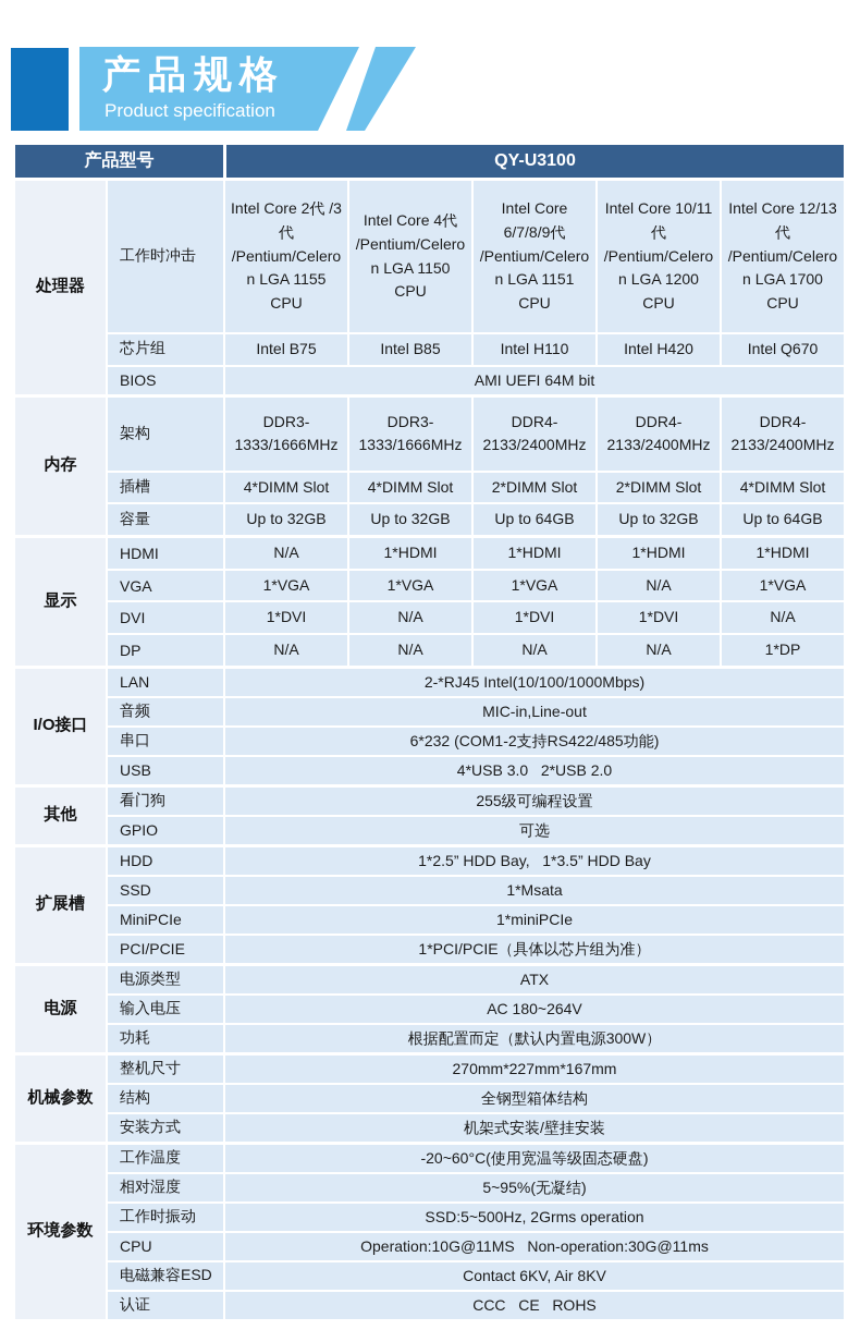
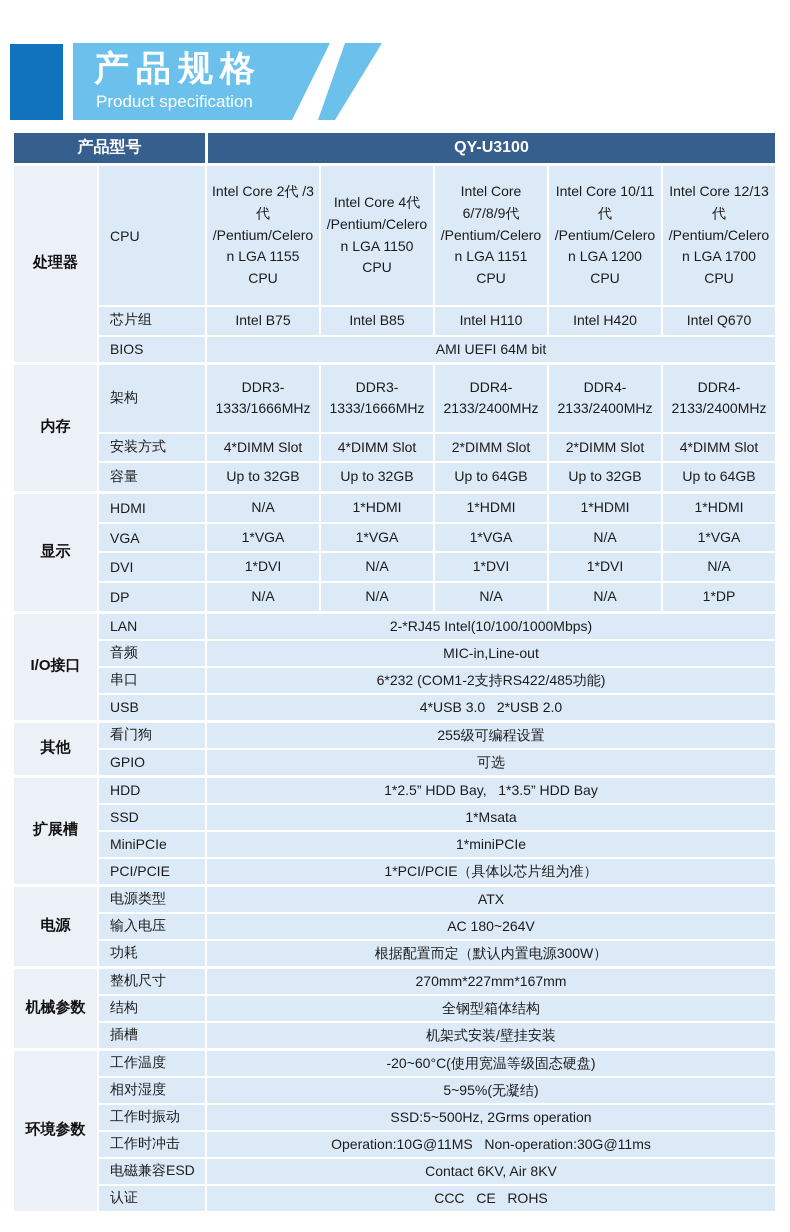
  产品规格
  Product specification
  产品型号
  QY-U3100
  处理器
- 工作时冲击
+ CPU
  Intel Core 2代 /3代 /Pentium/Celeron LGA 1155 CPU
  Intel Core 4代 /Pentium/Celeron LGA 1150 CPU
  Intel Core 6/7/8/9代 /Pentium/Celeron LGA 1151 CPU
  Intel Core 10/11代 /Pentium/Celeron LGA 1200 CPU
  Intel Core 12/13代 /Pentium/Celeron LGA 1700 CPU
  芯片组
  Intel B75
  Intel B85
  Intel H110
  Intel H420
  Intel Q670
  BIOS
  AMI UEFI 64M bit
  内存
  架构
  DDR3-1333/1666MHz
  DDR3-1333/1666MHz
  DDR4-2133/2400MHz
  DDR4-2133/2400MHz
  DDR4-2133/2400MHz
- 插槽
+ 安装方式
  4*DIMM Slot
  4*DIMM Slot
  2*DIMM Slot
  2*DIMM Slot
  4*DIMM Slot
  容量
  Up to 32GB
  Up to 32GB
  Up to 64GB
  Up to 32GB
  Up to 64GB
  显示
  HDMI
  N/A
  1*HDMI
  1*HDMI
  1*HDMI
  1*HDMI
  VGA
  1*VGA
  1*VGA
  1*VGA
  N/A
  1*VGA
  DVI
  1*DVI
  N/A
  1*DVI
  1*DVI
  N/A
  DP
  N/A
  N/A
  N/A
  N/A
  1*DP
  I/O接口
  LAN
  2-*RJ45 Intel(10/100/1000Mbps)
  音频
  MIC-in,Line-out
  串口
  6*232 (COM1-2支持RS422/485功能)
  USB
  4*USB 3.0 2*USB 2.0
  其他
  看门狗
  255级可编程设置
  GPIO
  可选
  扩展槽
  HDD
  1*2.5” HDD Bay, 1*3.5” HDD Bay
  SSD
  1*Msata
  MiniPCIe
  1*miniPCIe
  PCI/PCIE
  1*PCI/PCIE（具体以芯片组为准）
  电源
  电源类型
  ATX
  输入电压
  AC 180~264V
  功耗
  根据配置而定（默认内置电源300W）
  机械参数
  整机尺寸
  270mm*227mm*167mm
  结构
  全钢型箱体结构
- 安装方式
+ 插槽
  机架式安装/壁挂安装
  环境参数
  工作温度
  -20~60°C(使用宽温等级固态硬盘)
  相对湿度
  5~95%(无凝结)
  工作时振动
  SSD:5~500Hz, 2Grms operation
- CPU
+ 工作时冲击
  Operation:10G@11MS Non-operation:30G@11ms
  电磁兼容ESD
  Contact 6KV, Air 8KV
  认证
  CCC CE ROHS
